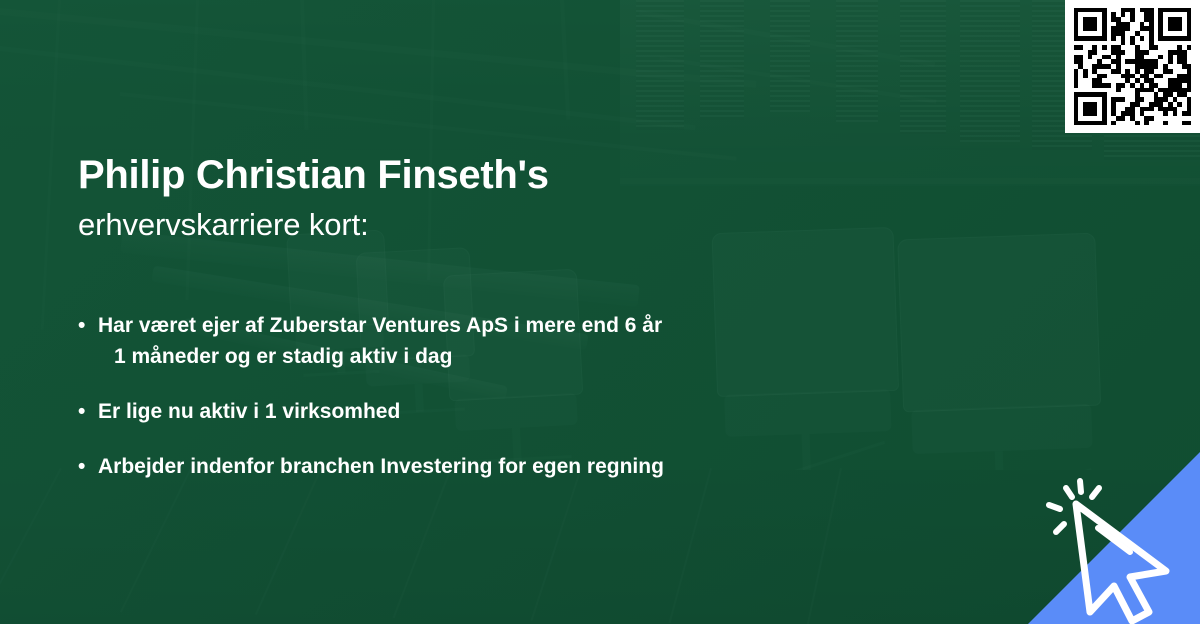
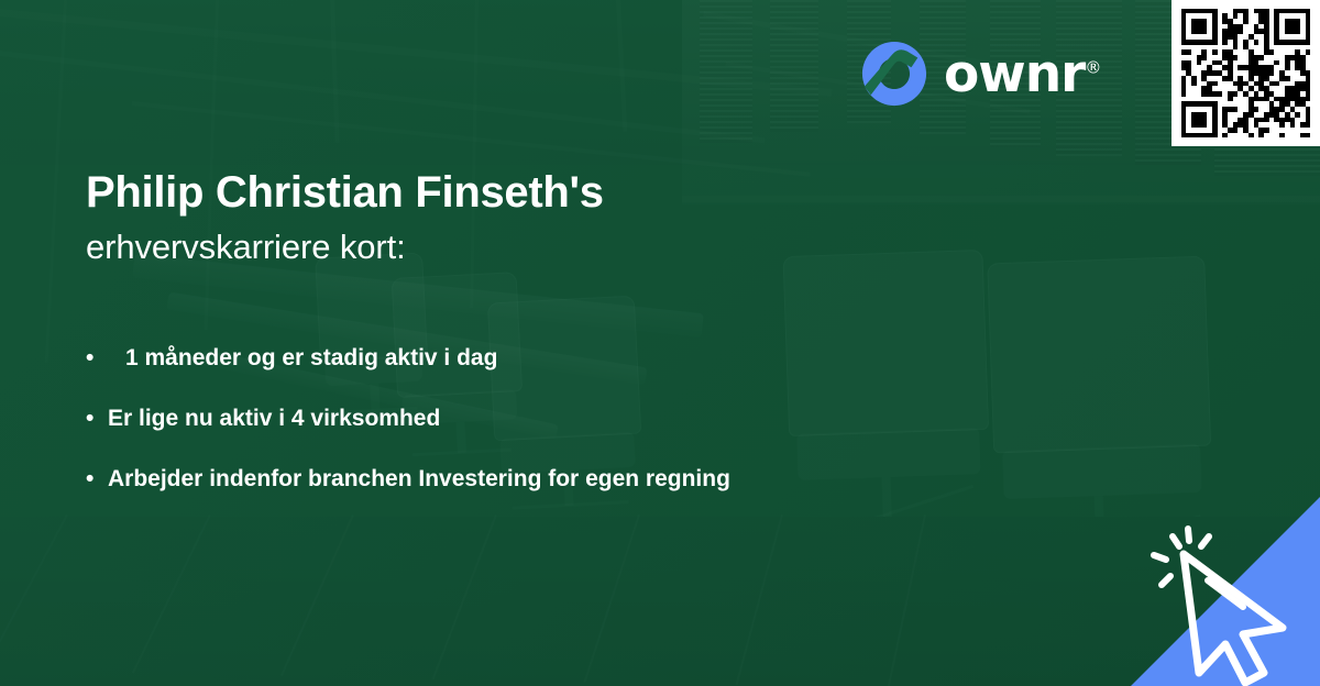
+ ownr®
  Philip Christian Finseth's
  erhvervskarriere kort:
  •
- Har været ejer af Zuberstar Ventures ApS i mere end 6 år
  1 måneder og er stadig aktiv i dag
  •
- Er lige nu aktiv i 1 virksomhed
+ Er lige nu aktiv i 4 virksomhed
  •
  Arbejder indenfor branchen Investering for egen regning
